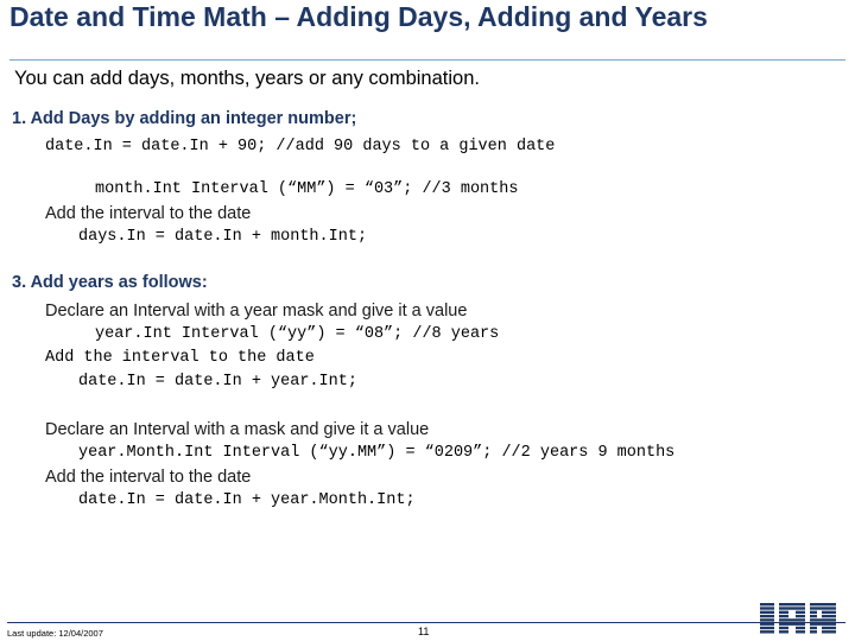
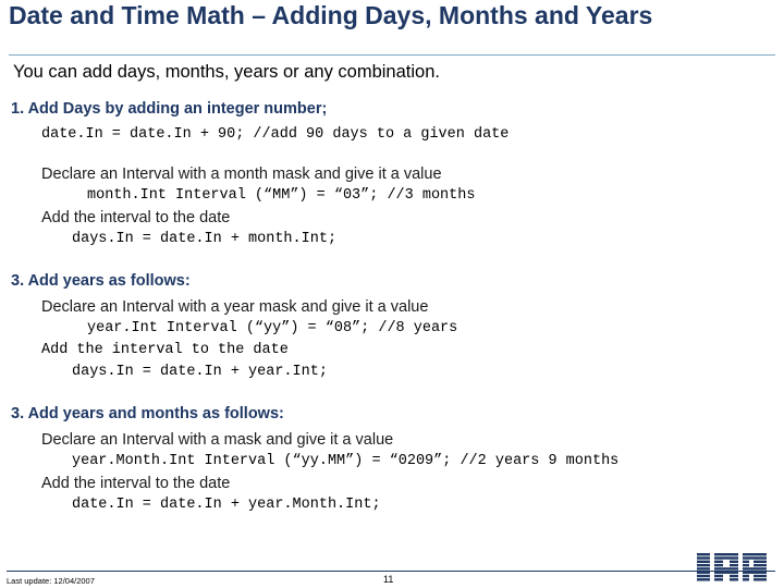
- Date and Time Math – Adding Days, Adding and Years
+ Date and Time Math – Adding Days, Months and Years
  You can add days, months, years or any combination.
  1. Add Days by adding an integer number;
  date.In = date.In + 90; //add 90 days to a given date
+ Declare an Interval with a month mask and give it a value
  month.Int Interval (“MM”) = “03”; //3 months
  Add the interval to the date
  days.In = date.In + month.Int;
  3. Add years as follows:
  Declare an Interval with a year mask and give it a value
  year.Int Interval (“yy”) = “08”; //8 years
  Add the interval to the date
- date.In = date.In + year.Int;
+ days.In = date.In + year.Int;
+ 3. Add years and months as follows:
  Declare an Interval with a mask and give it a value
  year.Month.Int Interval (“yy.MM”) = “0209”; //2 years 9 months
  Add the interval to the date
  date.In = date.In + year.Month.Int;
  Last update: 12/04/2007
  11
